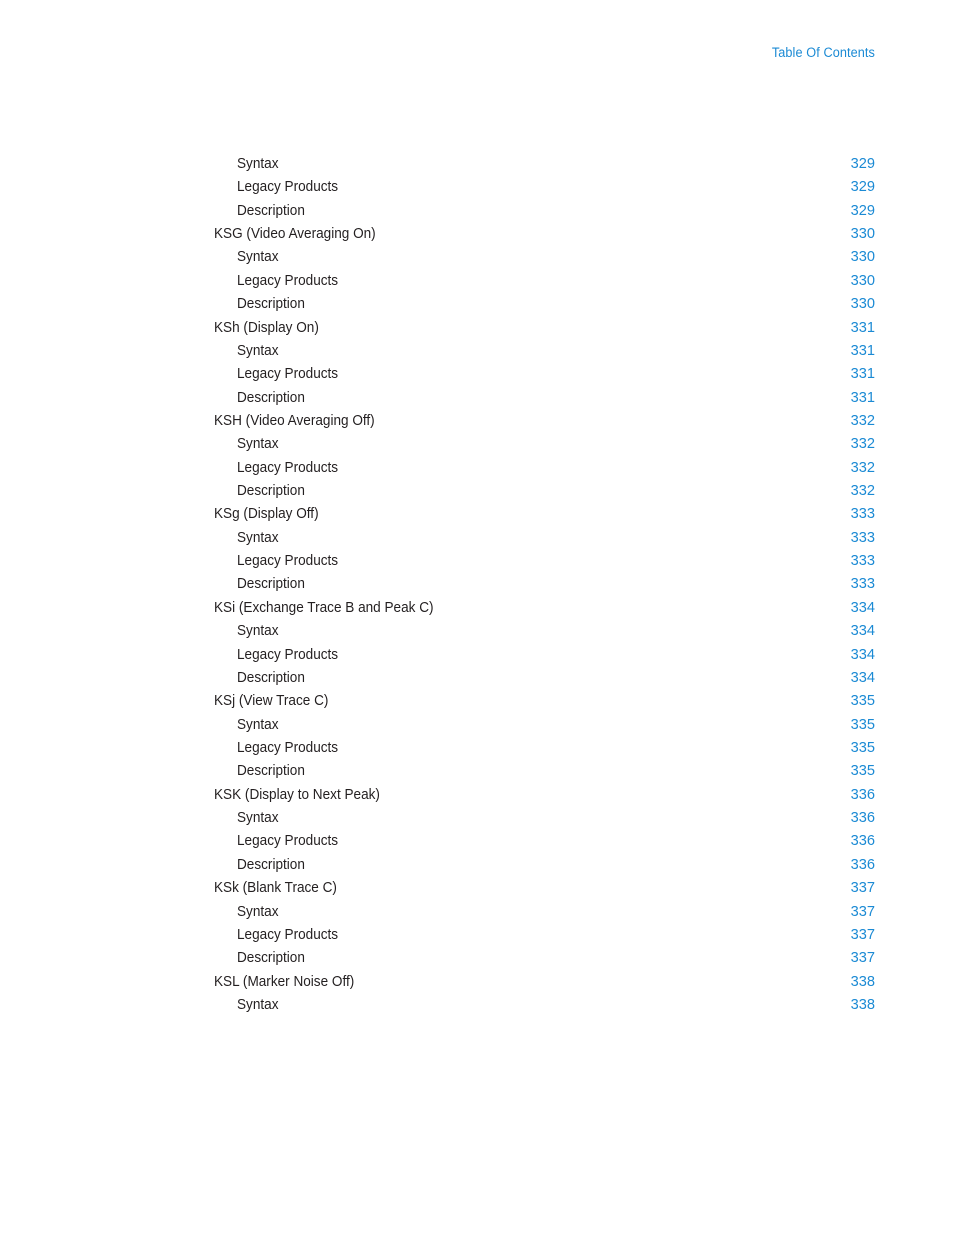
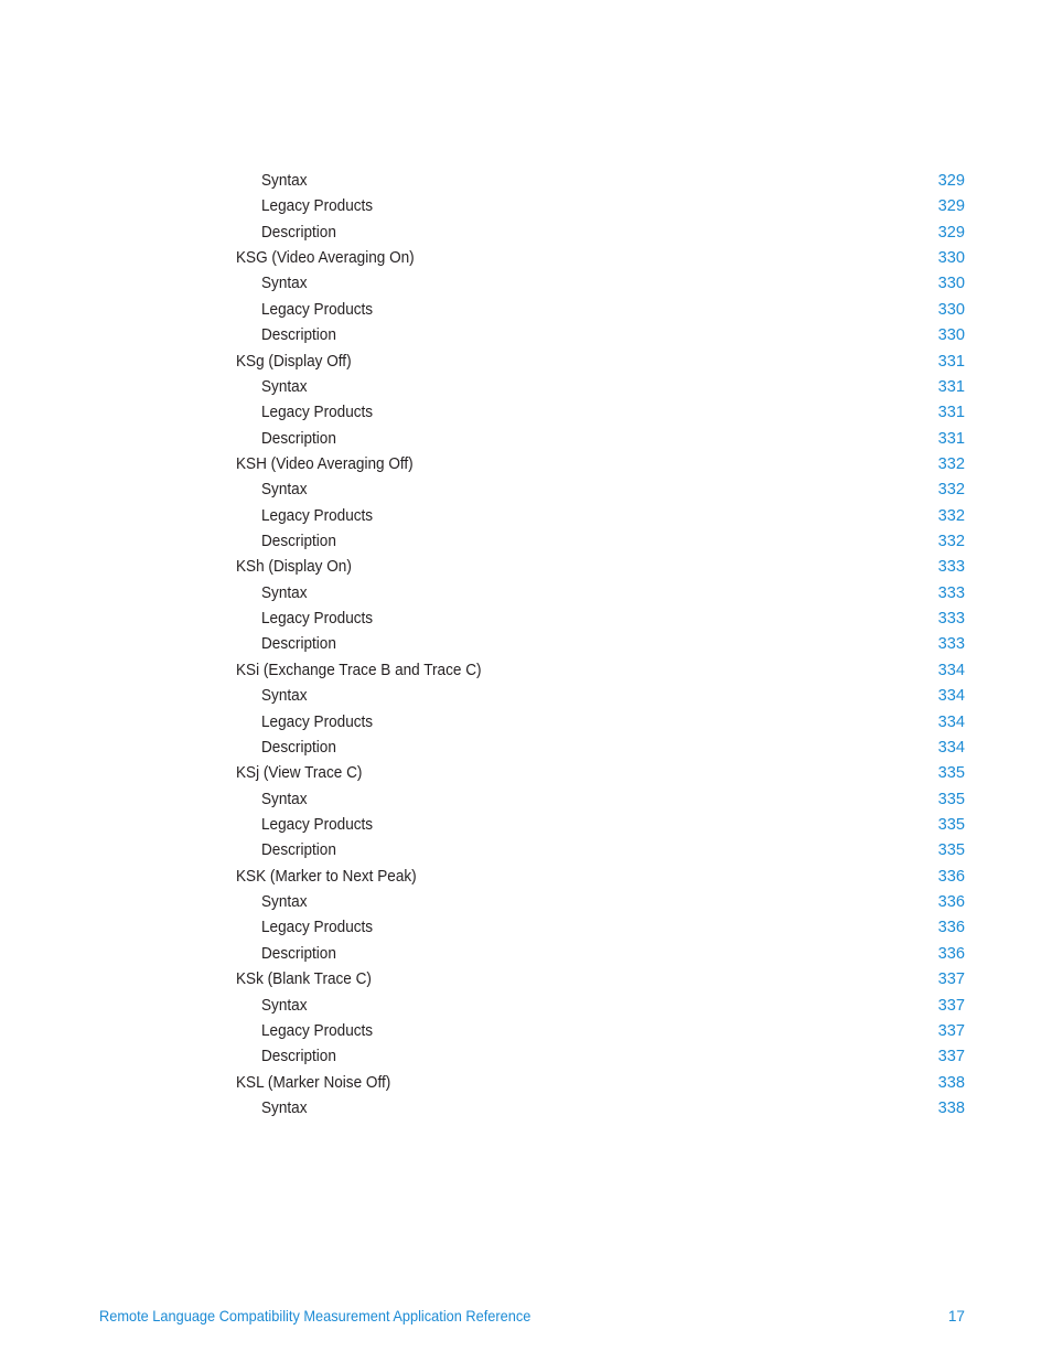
- Table Of Contents
  Syntax
  329
  Legacy Products
  329
  Description
  329
  KSG (Video Averaging On)
  330
  Syntax
  330
  Legacy Products
  330
  Description
  330
- KSh (Display On)
+ KSg (Display Off)
  331
  Syntax
  331
  Legacy Products
  331
  Description
  331
  KSH (Video Averaging Off)
  332
  Syntax
  332
  Legacy Products
  332
  Description
  332
- KSg (Display Off)
+ KSh (Display On)
  333
  Syntax
  333
  Legacy Products
  333
  Description
  333
- KSi (Exchange Trace B and Peak C)
+ KSi (Exchange Trace B and Trace C)
  334
  Syntax
  334
  Legacy Products
  334
  Description
  334
  KSj (View Trace C)
  335
  Syntax
  335
  Legacy Products
  335
  Description
  335
- KSK (Display to Next Peak)
+ KSK (Marker to Next Peak)
  336
  Syntax
  336
  Legacy Products
  336
  Description
  336
  KSk (Blank Trace C)
  337
  Syntax
  337
  Legacy Products
  337
  Description
  337
  KSL (Marker Noise Off)
  338
  Syntax
  338
+ Remote Language Compatibility Measurement Application Reference
+ 17
